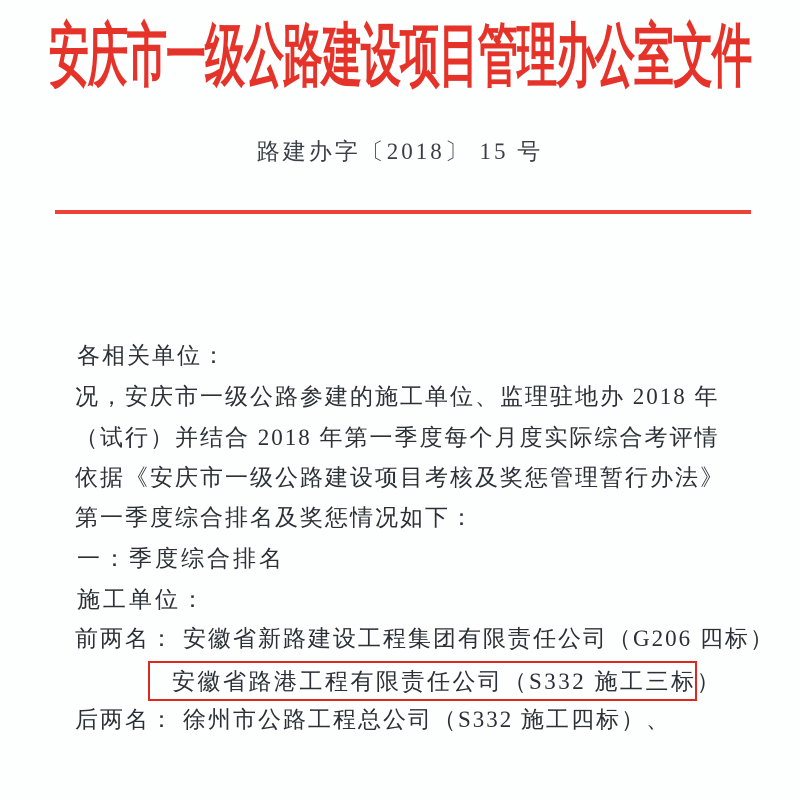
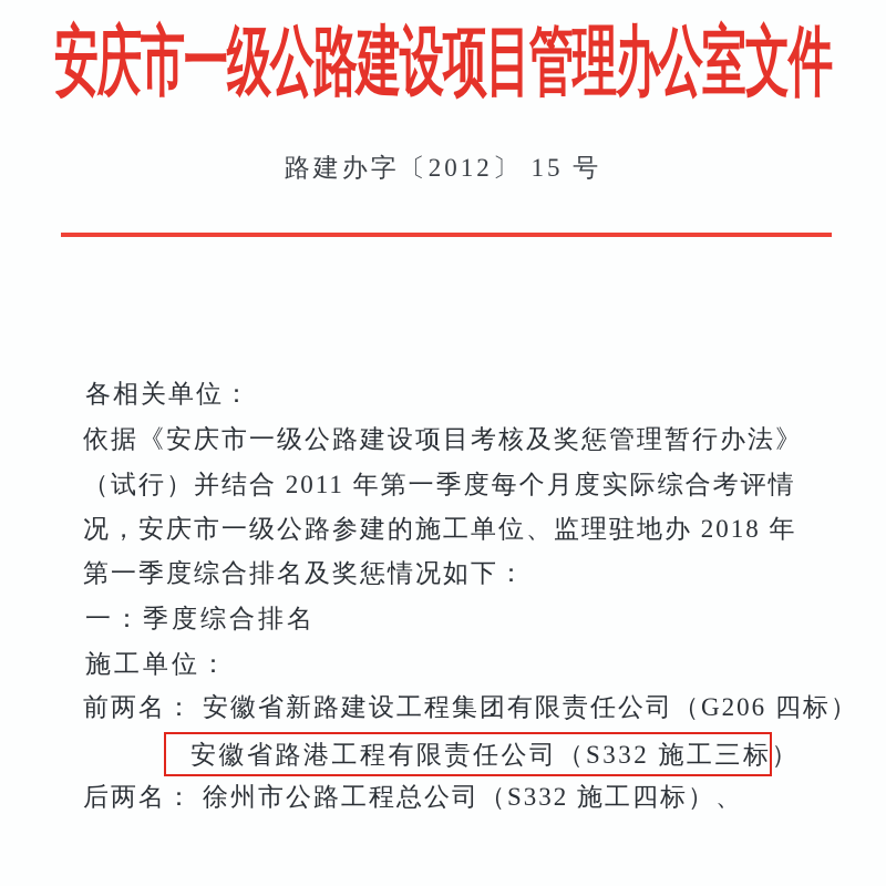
  安庆市一级公路建设项目管理办公室文件
- 路建办字〔2018〕 15 号
+ 路建办字〔2012〕 15 号
  各相关单位：
- 况，安庆市一级公路参建的施工单位、监理驻地办 2018 年
+ 依据《安庆市一级公路建设项目考核及奖惩管理暂行办法》
- （试行）并结合 2018 年第一季度每个月度实际综合考评情
+ （试行）并结合 2011 年第一季度每个月度实际综合考评情
- 依据《安庆市一级公路建设项目考核及奖惩管理暂行办法》
+ 况，安庆市一级公路参建的施工单位、监理驻地办 2018 年
  第一季度综合排名及奖惩情况如下：
  一：季度综合排名
  施工单位：
  前两名： 安徽省新路建设工程集团有限责任公司（G206 四标）
  安徽省路港工程有限责任公司（S332 施工三标）
  后两名： 徐州市公路工程总公司（S332 施工四标）、
